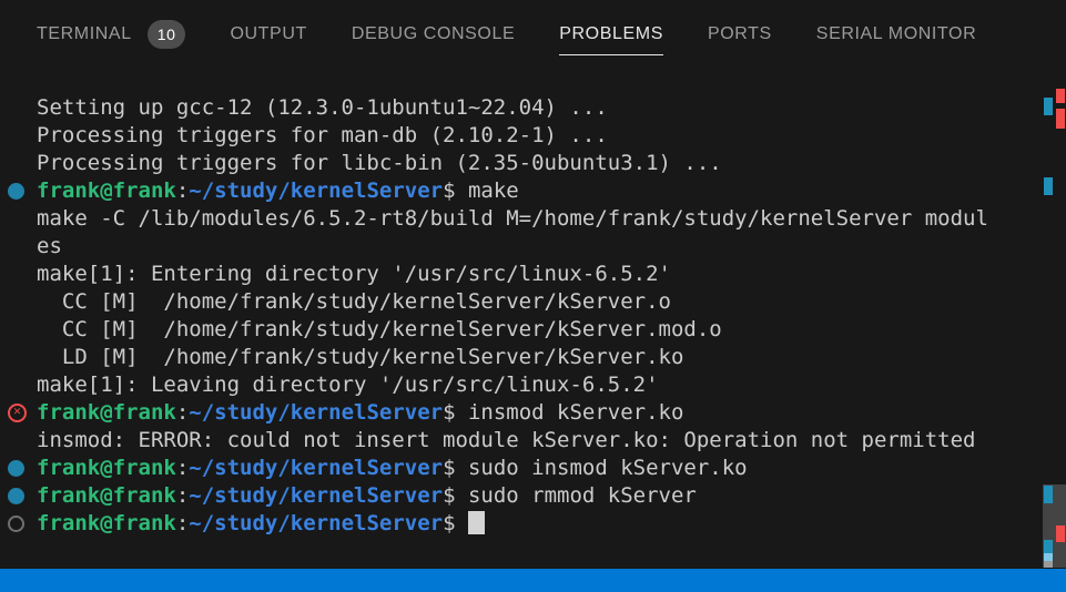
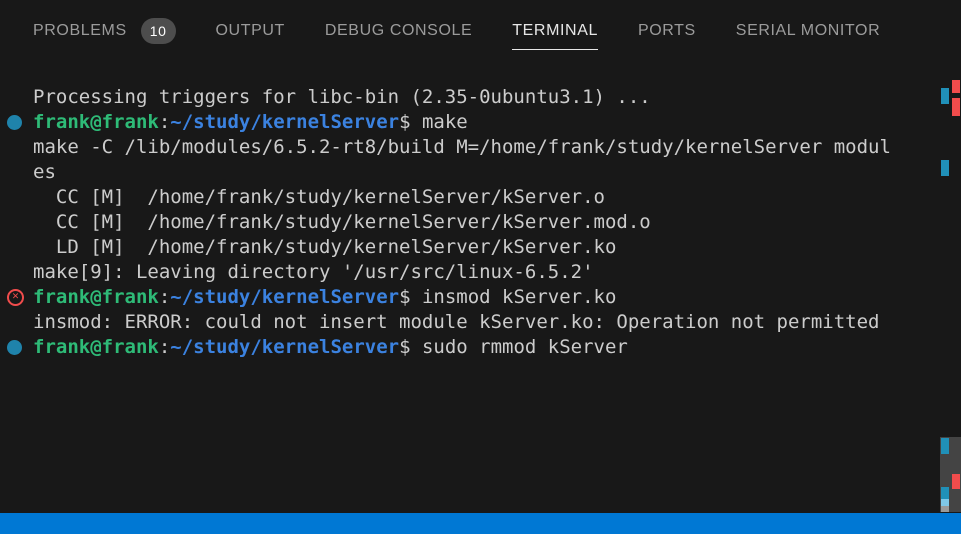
- TERMINAL
+ PROBLEMS
  10
  OUTPUT
  DEBUG CONSOLE
- PROBLEMS
+ TERMINAL
  PORTS
  SERIAL MONITOR
- Setting up gcc-12 (12.3.0-1ubuntu1~22.04) ...
- Processing triggers for man-db (2.10.2-1) ...
  Processing triggers for libc-bin (2.35-0ubuntu3.1) ...
  frank@frank:~/study/kernelServer$ make
  make -C /lib/modules/6.5.2-rt8/build M=/home/frank/study/kernelServer modul
  es
- make[1]: Entering directory '/usr/src/linux-6.5.2'
  CC [M] /home/frank/study/kernelServer/kServer.o
  CC [M] /home/frank/study/kernelServer/kServer.mod.o
  LD [M] /home/frank/study/kernelServer/kServer.ko
- make[1]: Leaving directory '/usr/src/linux-6.5.2'
+ make[9]: Leaving directory '/usr/src/linux-6.5.2'
  ✕
  frank@frank:~/study/kernelServer$ insmod kServer.ko
  insmod: ERROR: could not insert module kServer.ko: Operation not permitted
- frank@frank:~/study/kernelServer$ sudo insmod kServer.ko
  frank@frank:~/study/kernelServer$ sudo rmmod kServer
- frank@frank:~/study/kernelServer$
